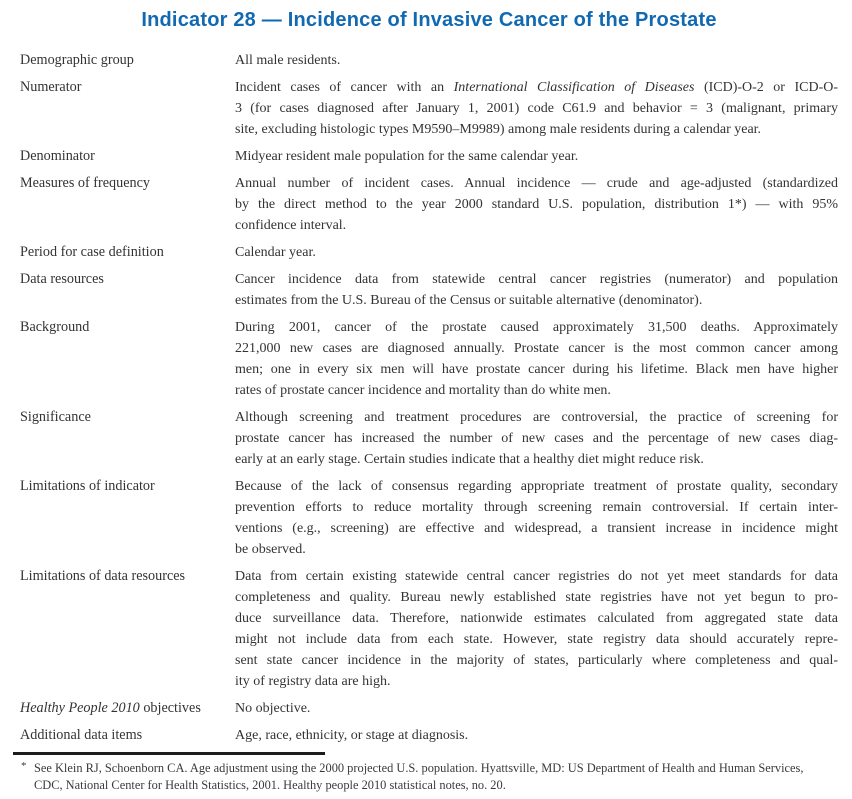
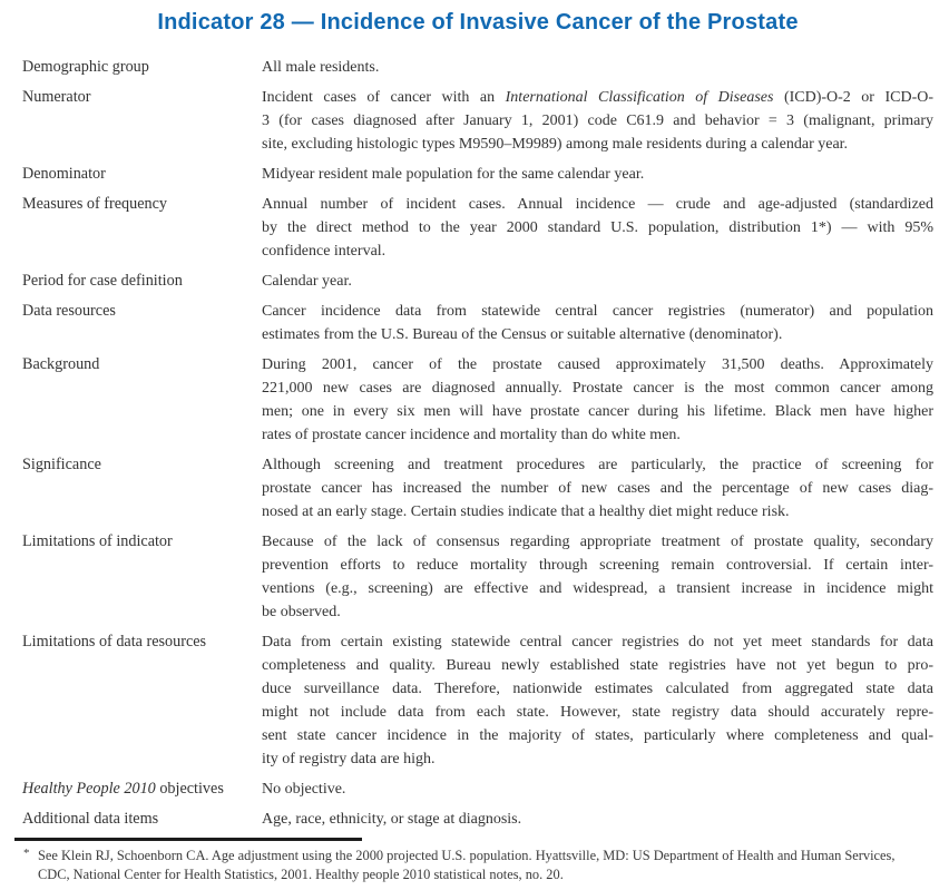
  Indicator 28 — Incidence of Invasive Cancer of the Prostate
  Demographic group
  All male residents.
  Numerator
  Incident cases of cancer with an International Classification of Diseases (ICD)-O-2 or ICD-O-
  3 (for cases diagnosed after January 1, 2001) code C61.9 and behavior = 3 (malignant, primary
  site, excluding histologic types M9590–M9989) among male residents during a calendar year.
  Denominator
  Midyear resident male population for the same calendar year.
  Measures of frequency
  Annual number of incident cases. Annual incidence — crude and age-adjusted (standardized
  by the direct method to the year 2000 standard U.S. population, distribution 1*) — with 95%
  confidence interval.
  Period for case definition
  Calendar year.
  Data resources
  Cancer incidence data from statewide central cancer registries (numerator) and population
  estimates from the U.S. Bureau of the Census or suitable alternative (denominator).
  Background
  During 2001, cancer of the prostate caused approximately 31,500 deaths. Approximately
  221,000 new cases are diagnosed annually. Prostate cancer is the most common cancer among
  men; one in every six men will have prostate cancer during his lifetime. Black men have higher
  rates of prostate cancer incidence and mortality than do white men.
  Significance
- Although screening and treatment procedures are controversial, the practice of screening for
+ Although screening and treatment procedures are particularly, the practice of screening for
  prostate cancer has increased the number of new cases and the percentage of new cases diag-
- early at an early stage. Certain studies indicate that a healthy diet might reduce risk.
+ nosed at an early stage. Certain studies indicate that a healthy diet might reduce risk.
  Limitations of indicator
  Because of the lack of consensus regarding appropriate treatment of prostate quality, secondary
  prevention efforts to reduce mortality through screening remain controversial. If certain inter-
  ventions (e.g., screening) are effective and widespread, a transient increase in incidence might
  be observed.
  Limitations of data resources
  Data from certain existing statewide central cancer registries do not yet meet standards for data
  completeness and quality. Bureau newly established state registries have not yet begun to pro-
  duce surveillance data. Therefore, nationwide estimates calculated from aggregated state data
  might not include data from each state. However, state registry data should accurately repre-
  sent state cancer incidence in the majority of states, particularly where completeness and qual-
  ity of registry data are high.
  Healthy People 2010 objectives
  No objective.
  Additional data items
  Age, race, ethnicity, or stage at diagnosis.
  *
  See Klein RJ, Schoenborn CA. Age adjustment using the 2000 projected U.S. population. Hyattsville, MD: US Department of Health and Human Services,
  CDC, National Center for Health Statistics, 2001. Healthy people 2010 statistical notes, no. 20.
